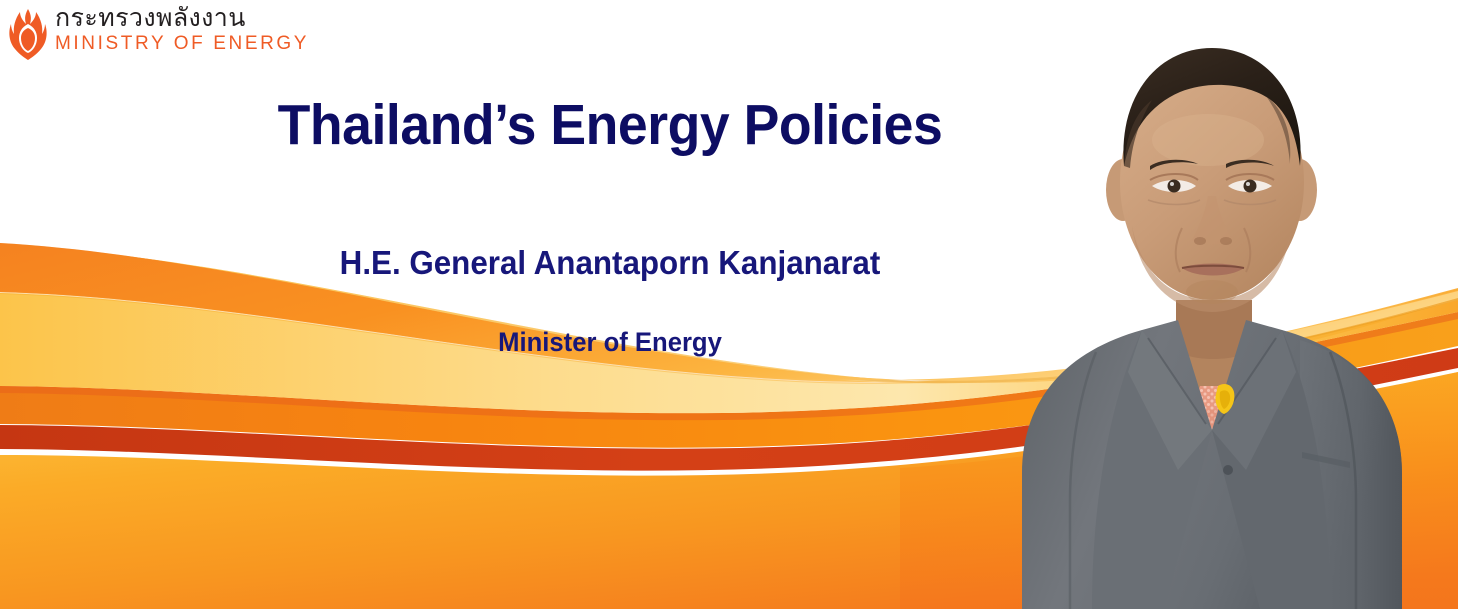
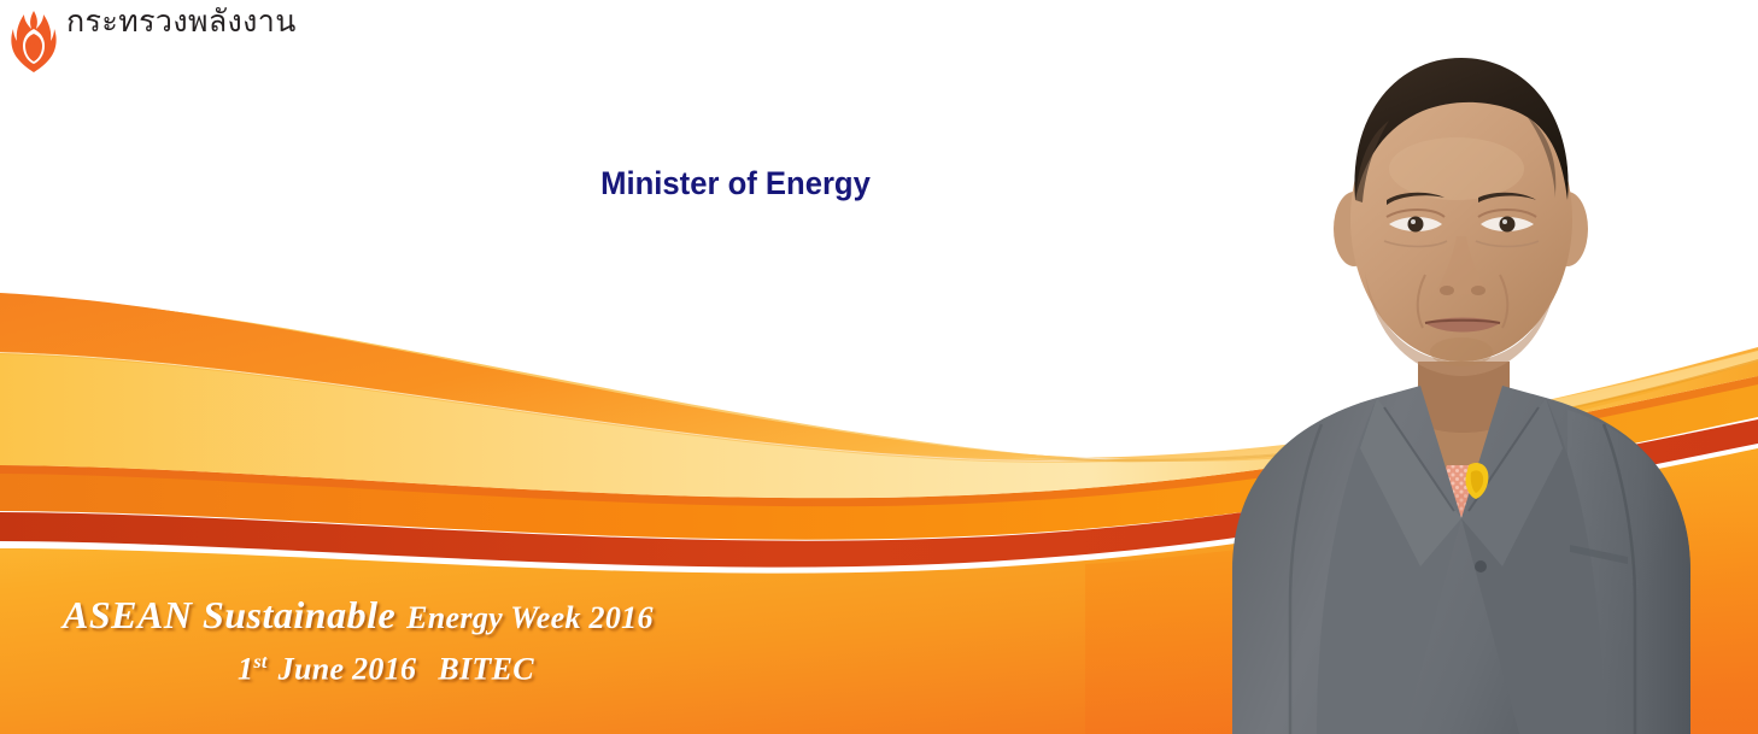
  กระทรวงพลังงาน
- MINISTRY OF ENERGY
- Thailand’s Energy Policies
- H.E. General Anantaporn Kanjanarat
  Minister of Energy
+ ASEAN Sustainable Energy Week 2016
+ 1st June 2016 BITEC
